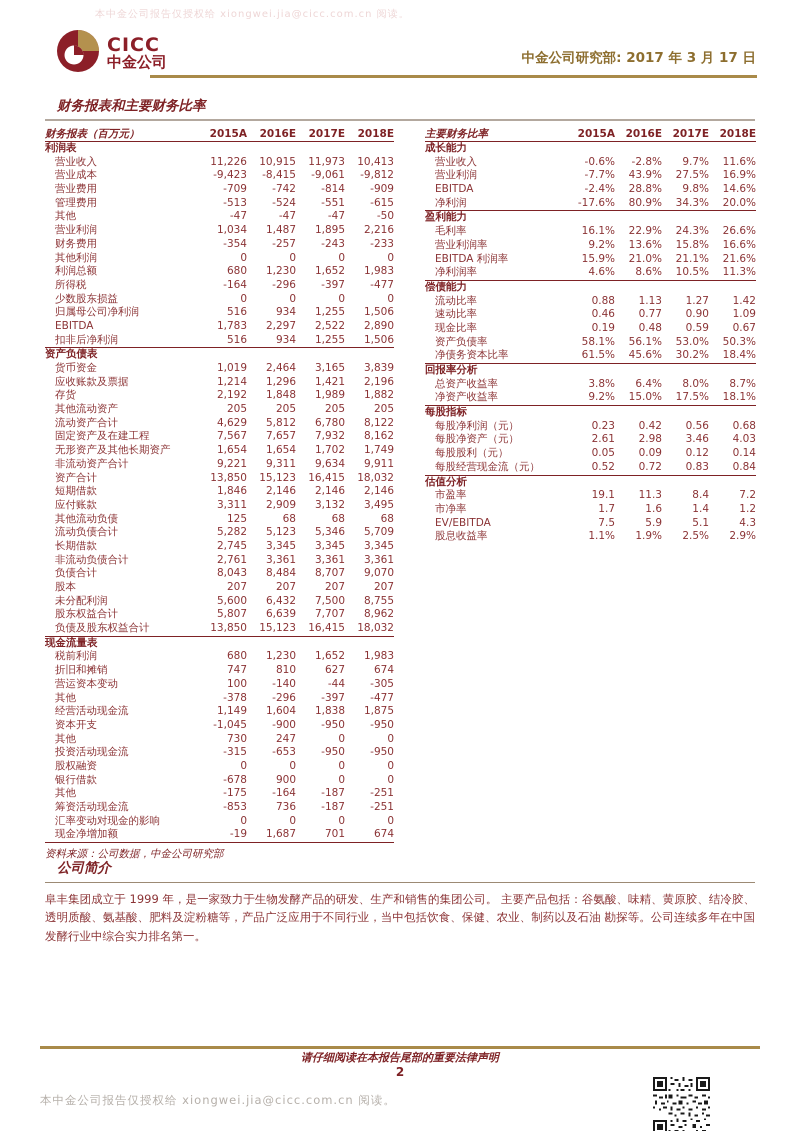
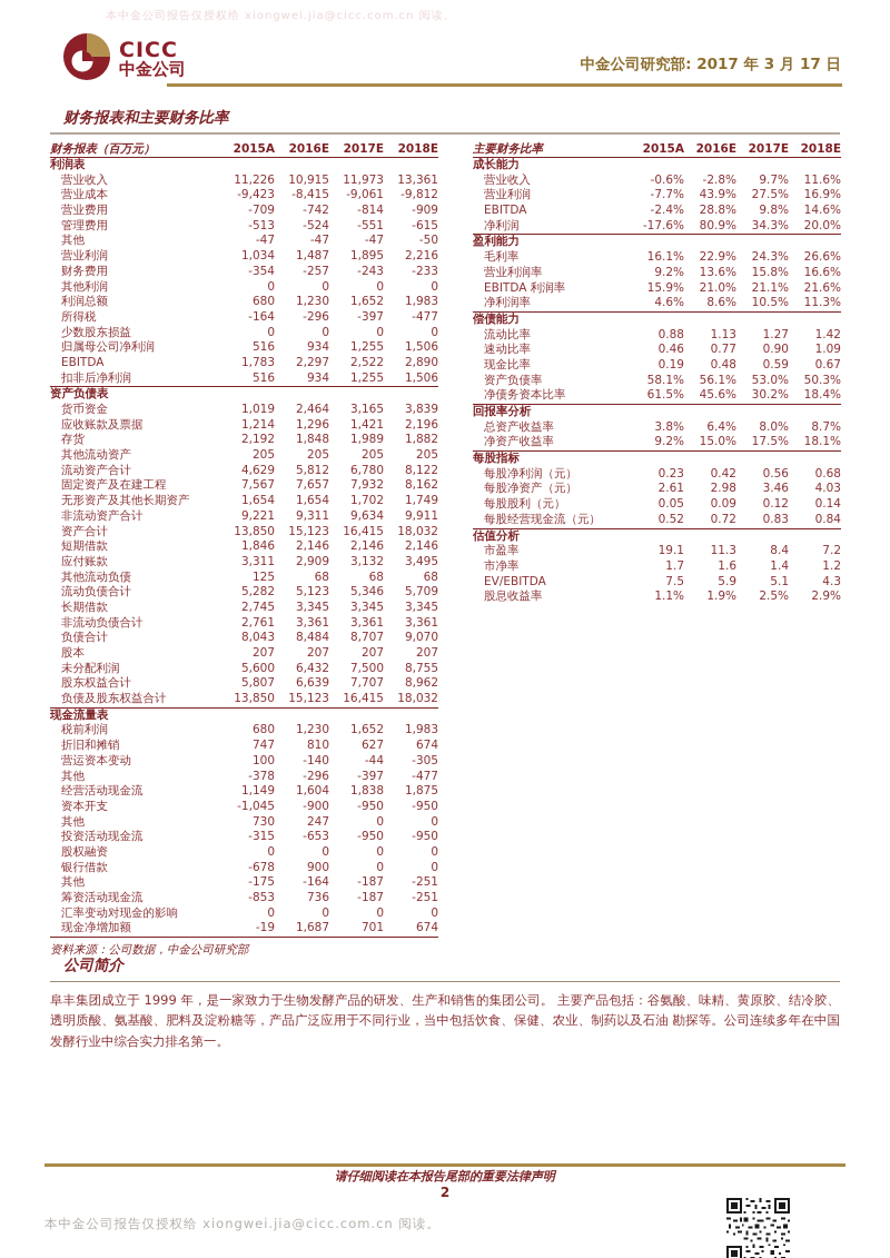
  本中金公司报告仅授权给 xiongwei.jia@cicc.com.cn 阅读。
  CICC
  中金公司
  中金公司研究部: 2017 年 3 月 17 日
  财务报表和主要财务比率
  财务报表（百万元）
  2015A
  2016E
  2017E
  2018E
  利润表
  营业收入
  11,226
  10,915
  11,973
- 10,413
+ 13,361
  营业成本
  -9,423
  -8,415
  -9,061
  -9,812
  营业费用
  -709
  -742
  -814
  -909
  管理费用
  -513
  -524
  -551
  -615
  其他
  -47
  -47
  -47
  -50
  营业利润
  1,034
  1,487
  1,895
  2,216
  财务费用
  -354
  -257
  -243
  -233
  其他利润
  0
  0
  0
  0
  利润总额
  680
  1,230
  1,652
  1,983
  所得税
  -164
  -296
  -397
  -477
  少数股东损益
  0
  0
  0
  0
  归属母公司净利润
  516
  934
  1,255
  1,506
  EBITDA
  1,783
  2,297
  2,522
  2,890
  扣非后净利润
  516
  934
  1,255
  1,506
  资产负债表
  货币资金
  1,019
  2,464
  3,165
  3,839
  应收账款及票据
  1,214
  1,296
  1,421
  2,196
  存货
  2,192
  1,848
  1,989
  1,882
  其他流动资产
  205
  205
  205
  205
  流动资产合计
  4,629
  5,812
  6,780
  8,122
  固定资产及在建工程
  7,567
  7,657
  7,932
  8,162
  无形资产及其他长期资产
  1,654
  1,654
  1,702
  1,749
  非流动资产合计
  9,221
  9,311
  9,634
  9,911
  资产合计
  13,850
  15,123
  16,415
  18,032
  短期借款
  1,846
  2,146
  2,146
  2,146
  应付账款
  3,311
  2,909
  3,132
  3,495
  其他流动负债
  125
  68
  68
  68
  流动负债合计
  5,282
  5,123
  5,346
  5,709
  长期借款
  2,745
  3,345
  3,345
  3,345
  非流动负债合计
  2,761
  3,361
  3,361
  3,361
  负债合计
  8,043
  8,484
  8,707
  9,070
  股本
  207
  207
  207
  207
  未分配利润
  5,600
  6,432
  7,500
  8,755
  股东权益合计
  5,807
  6,639
  7,707
  8,962
  负债及股东权益合计
  13,850
  15,123
  16,415
  18,032
  现金流量表
  税前利润
  680
  1,230
  1,652
  1,983
  折旧和摊销
  747
  810
  627
  674
  营运资本变动
  100
  -140
  -44
  -305
  其他
  -378
  -296
  -397
  -477
  经营活动现金流
  1,149
  1,604
  1,838
  1,875
  资本开支
  -1,045
  -900
  -950
  -950
  其他
  730
  247
  0
  0
  投资活动现金流
  -315
  -653
  -950
  -950
  股权融资
  0
  0
  0
  0
  银行借款
  -678
  900
  0
  0
  其他
  -175
  -164
  -187
  -251
  筹资活动现金流
  -853
  736
  -187
  -251
  汇率变动对现金的影响
  0
  0
  0
  0
  现金净增加额
  -19
  1,687
  701
  674
  资料来源：公司数据，中金公司研究部
  主要财务比率
  2015A
  2016E
  2017E
  2018E
  成长能力
  营业收入
  -0.6%
  -2.8%
  9.7%
  11.6%
  营业利润
  -7.7%
  43.9%
  27.5%
  16.9%
  EBITDA
  -2.4%
  28.8%
  9.8%
  14.6%
  净利润
  -17.6%
  80.9%
  34.3%
  20.0%
  盈利能力
  毛利率
  16.1%
  22.9%
  24.3%
  26.6%
  营业利润率
  9.2%
  13.6%
  15.8%
  16.6%
  EBITDA 利润率
  15.9%
  21.0%
  21.1%
  21.6%
  净利润率
  4.6%
  8.6%
  10.5%
  11.3%
  偿债能力
  流动比率
  0.88
  1.13
  1.27
  1.42
  速动比率
  0.46
  0.77
  0.90
  1.09
  现金比率
  0.19
  0.48
  0.59
  0.67
  资产负债率
  58.1%
  56.1%
  53.0%
  50.3%
  净债务资本比率
  61.5%
  45.6%
  30.2%
  18.4%
  回报率分析
  总资产收益率
  3.8%
  6.4%
  8.0%
  8.7%
  净资产收益率
  9.2%
  15.0%
  17.5%
  18.1%
  每股指标
  每股净利润（元）
  0.23
  0.42
  0.56
  0.68
  每股净资产（元）
  2.61
  2.98
  3.46
  4.03
  每股股利（元）
  0.05
  0.09
  0.12
  0.14
  每股经营现金流（元）
  0.52
  0.72
  0.83
  0.84
  估值分析
  市盈率
  19.1
  11.3
  8.4
  7.2
  市净率
  1.7
  1.6
  1.4
  1.2
  EV/EBITDA
  7.5
  5.9
  5.1
  4.3
  股息收益率
  1.1%
  1.9%
  2.5%
  2.9%
  公司简介
  阜丰集团成立于 1999 年，是一家致力于生物发酵产品的研发、生产和销售的集团公司。 主要产品包括：谷氨酸、味精、黄原胶、结冷胶、透明质酸、氨基酸、肥料及淀粉糖等，产品广泛应用于不同行业，当中包括饮食、保健、农业、制药以及石油 勘探等。公司连续多年在中国发酵行业中综合实力排名第一。
  请仔细阅读在本报告尾部的重要法律声明
  2
  本中金公司报告仅授权给 xiongwei.jia@cicc.com.cn 阅读。
